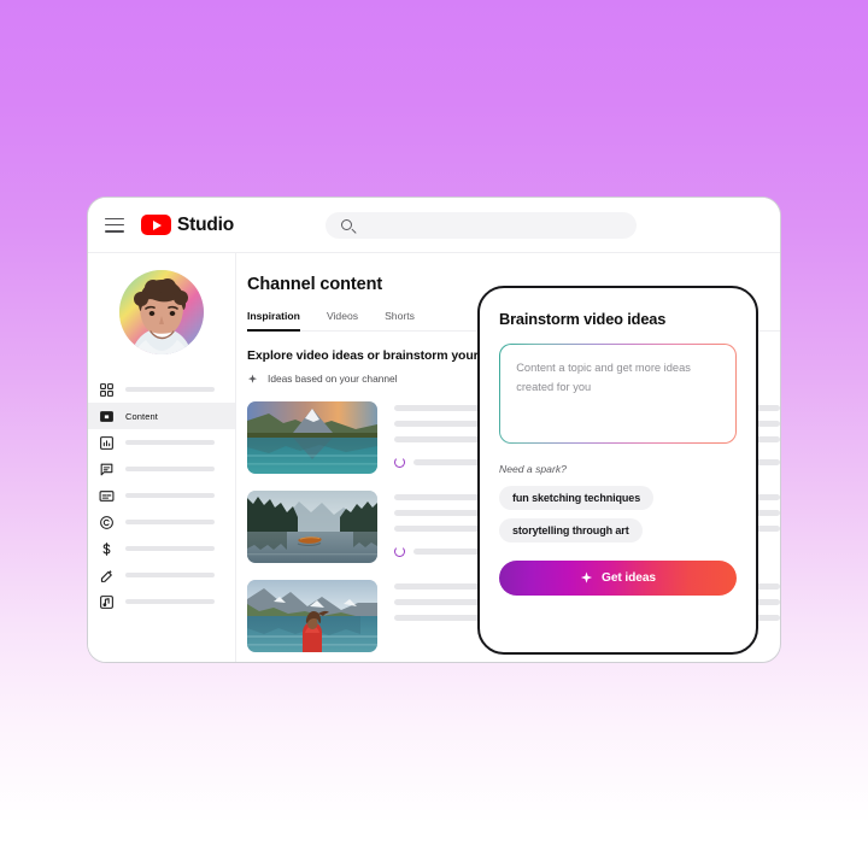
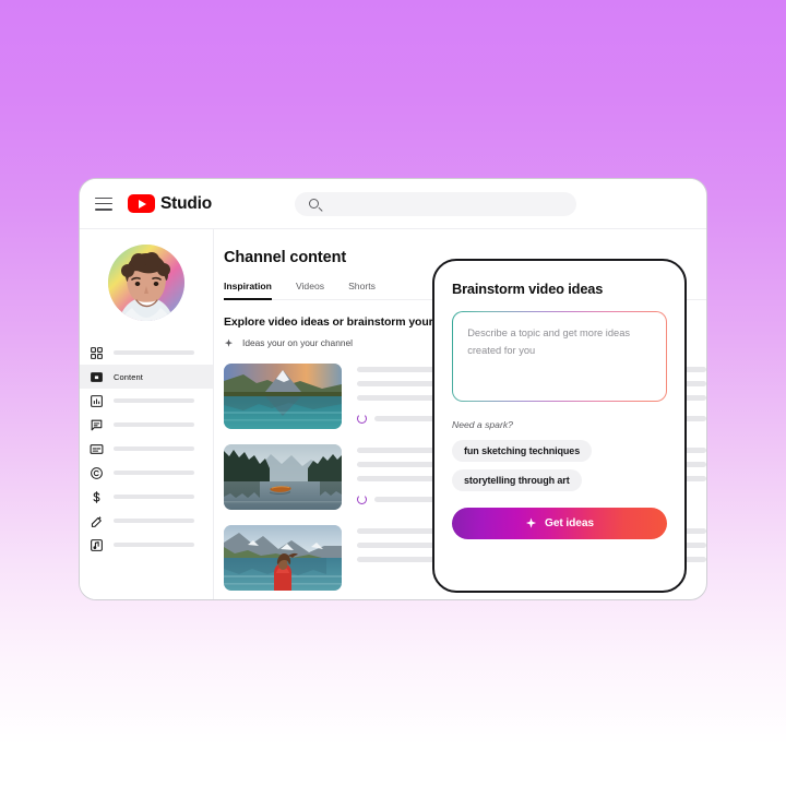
  Studio
  Content
  Channel content
  Inspiration
  Videos
  Shorts
  Explore video ideas or brainstorm your
- Ideas based on your channel
+ Ideas your on your channel
  Brainstorm video ideas
- Content a topic and get more ideas created for you
+ Describe a topic and get more ideas created for you
  Need a spark?
  fun sketching techniques storytelling through art
  Get ideas
